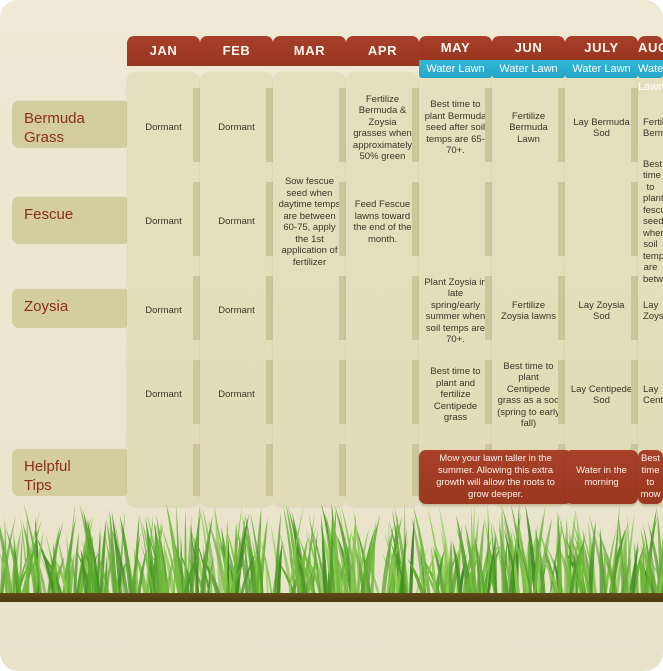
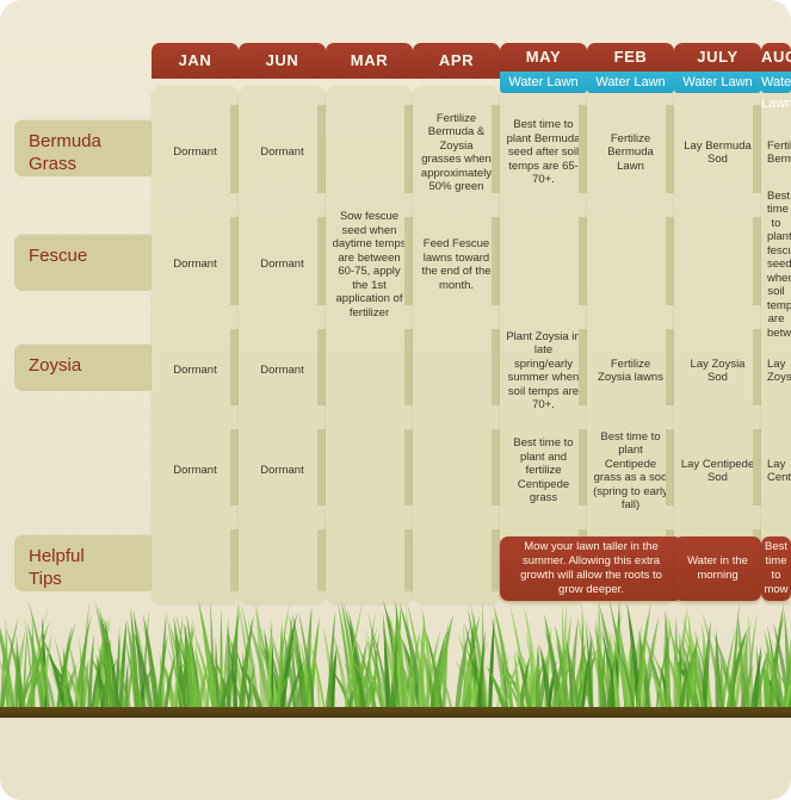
  Bermuda
  Grass
  Fescue
  Zoysia
  Helpful
  Tips
  JAN
  Dormant
  Dormant
  Dormant
  Dormant
- FEB
+ JUN
  Dormant
  Dormant
  Dormant
  Dormant
  MAR
  Sow fescue seed when daytime temps are between 60-75, apply the 1st application of fertilizer
  APR
  Fertilize Bermuda & Zoysia grasses when approximately 50% green
  Feed Fescue lawns toward the end of the month.
  MAY
  Water Lawn
  Best time to plant Bermuda seed after soi temps are 65-70+.
  Plant Zoysia in late spring/early summer when soil temps are 70+.
  Best time to plant and fertilize Centipede grass
- JUN
+ FEB
  Water Lawn
  Fertilize Bermuda Lawn
  Fertilize Zoysia lawns
  Best time to plant Centipede grass as a sod (spring to earl fall)
  JULY
  Water Lawn
  Lay Bermuda Sod
  Lay Zoysia Sod
  Lay Centipede Sod
  Wate Lawn
  Best time to plant fesc seed whe soil temp are bet
  Lay Zoys
  Mow your lawn taller in the summer. Allowing this extra growth will allow the roots to grow deeper.
  Water in the morning
  Best time to mow
